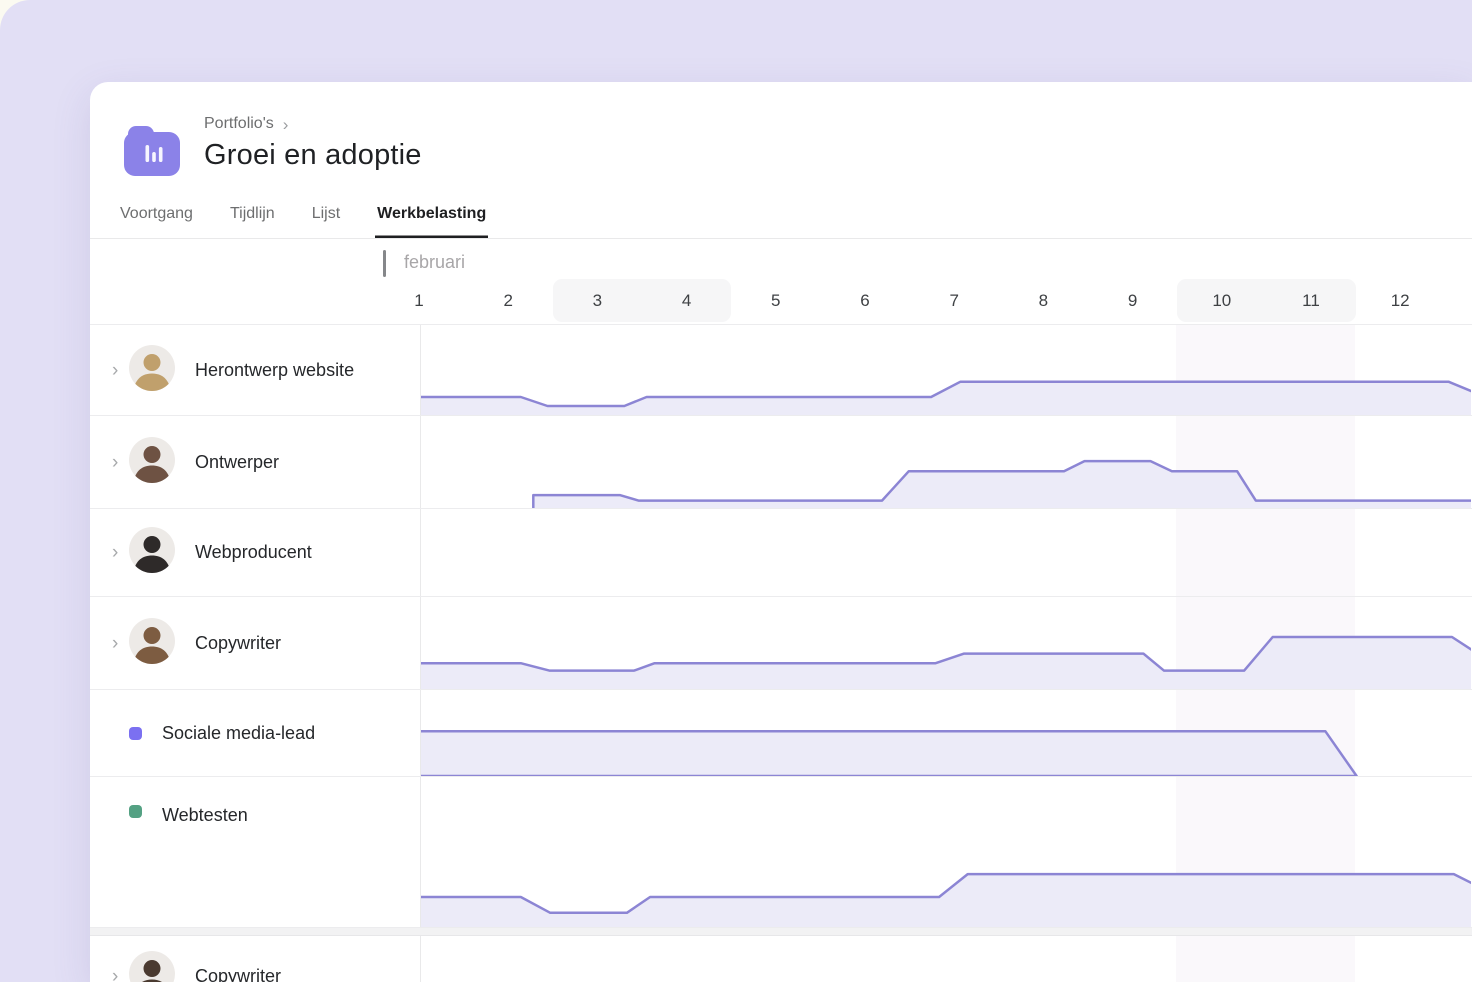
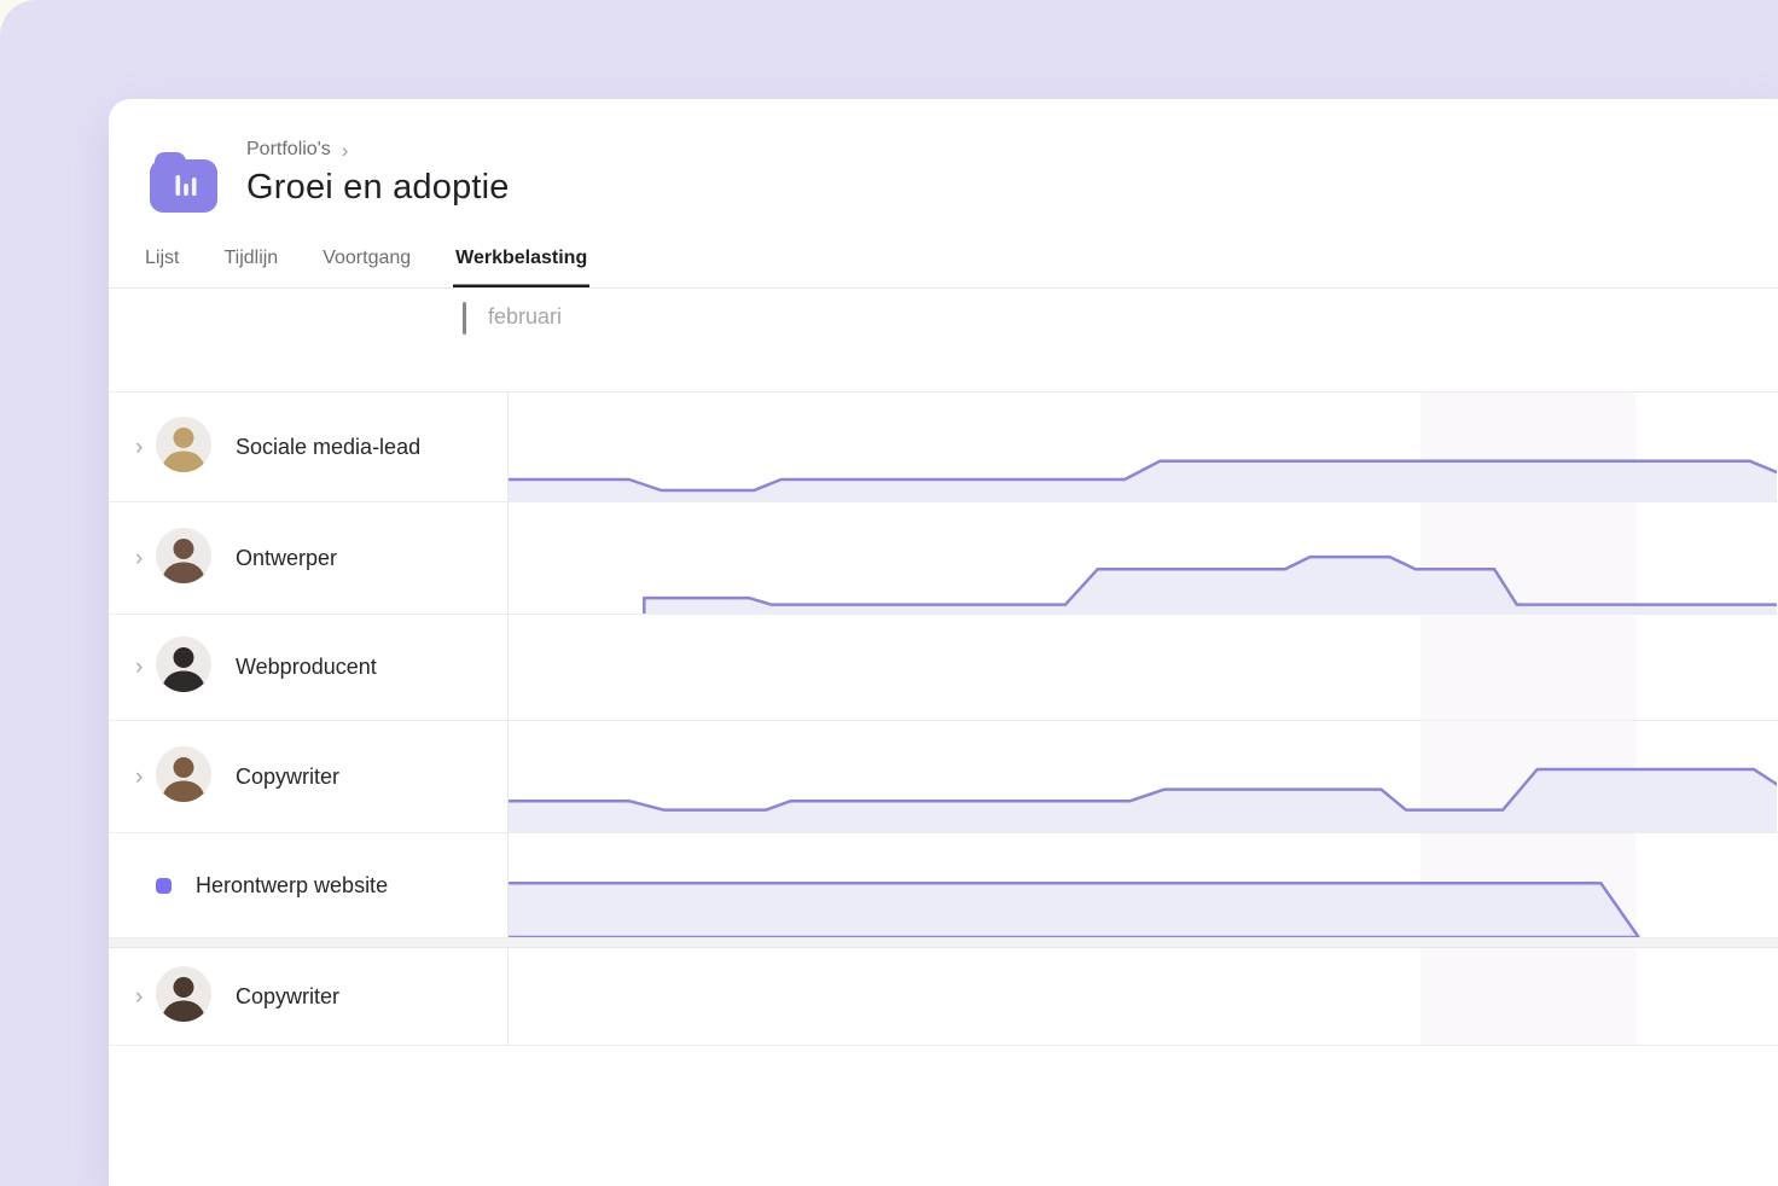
  Portfolio's
  ›
  Groei en adoptie
- Voortgang
+ Lijst
  Tijdlijn
- Lijst
+ Voortgang
  Werkbelasting
  februari
- 1
- 2
- 3
- 4
- 5
- 6
- 7
- 8
- 9
- 10
- 11
- 12
  ›
- Herontwerp website
+ Sociale media-lead
  ›
  Ontwerper
  ›
  Webproducent
  ›
  Copywriter
- Sociale media-lead
+ Herontwerp website
- Webtesten
  ›
  Copywriter
